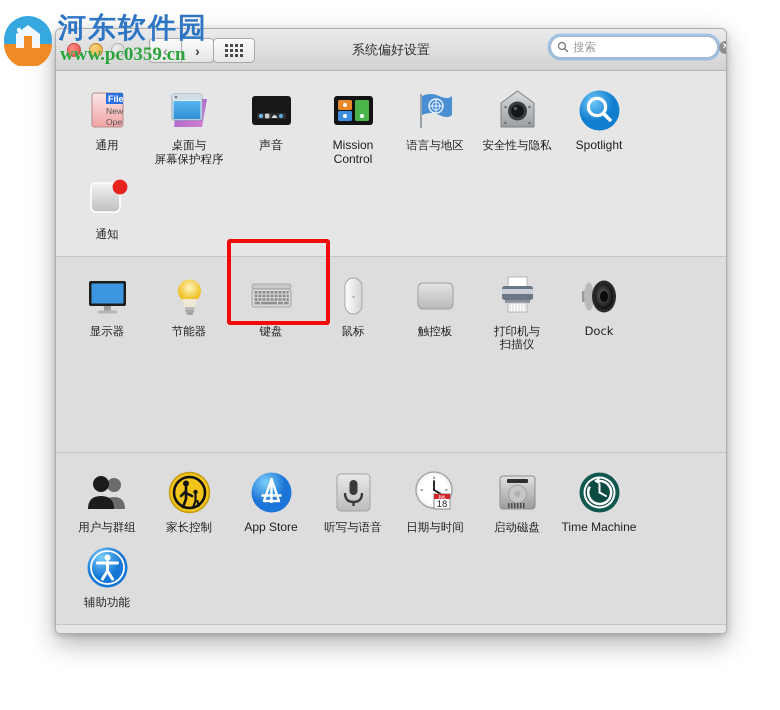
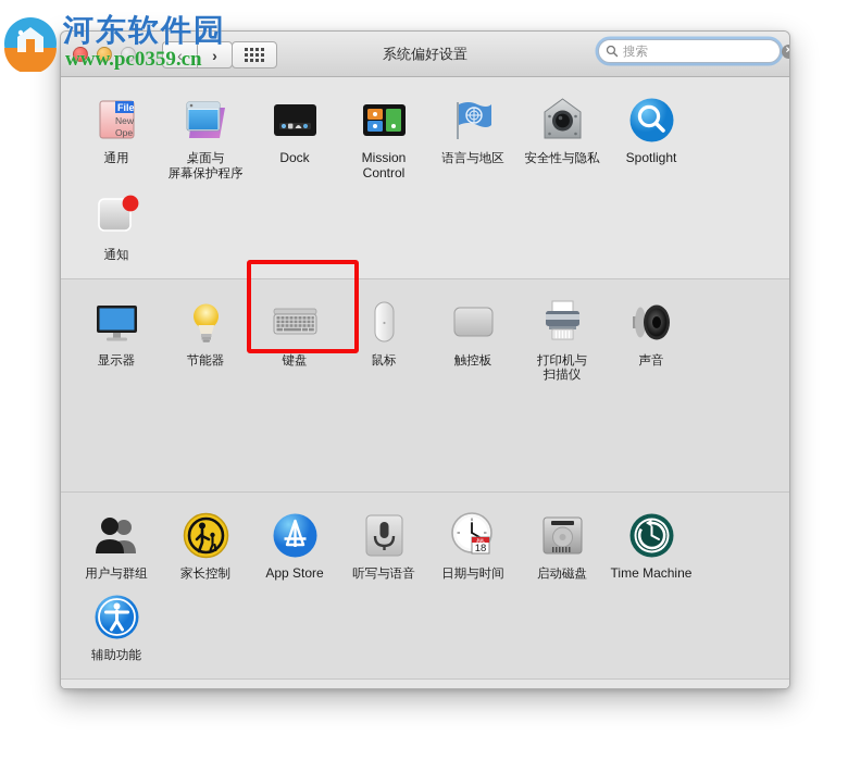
  河东软件园
  www.pc0359.cn
  ‹
  ›
  系统偏好设置
  搜索
  ×
  File
  New
  Ope
  通用
  桌面与
  屏幕保护程序
- 声音
+ Dock
  Mission
  Control
  语言与地区
  安全性与隐私
  Spotlight
  通知
  显示器
  节能器
  键盘
  鼠标
  触控板
  打印机与
  扫描仪
- Dock
+ 声音
  用户与群组
  家长控制
  App Store
  听写与语音
  18
  日期与时间
  启动磁盘
  Time Machine
  辅助功能
